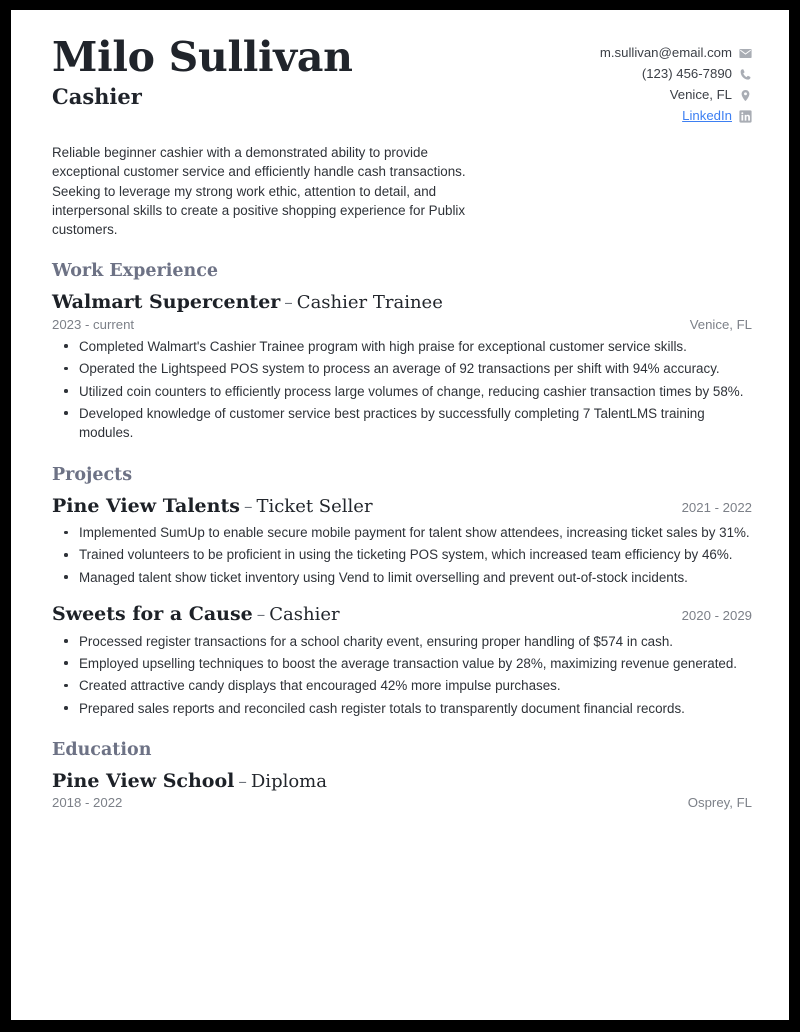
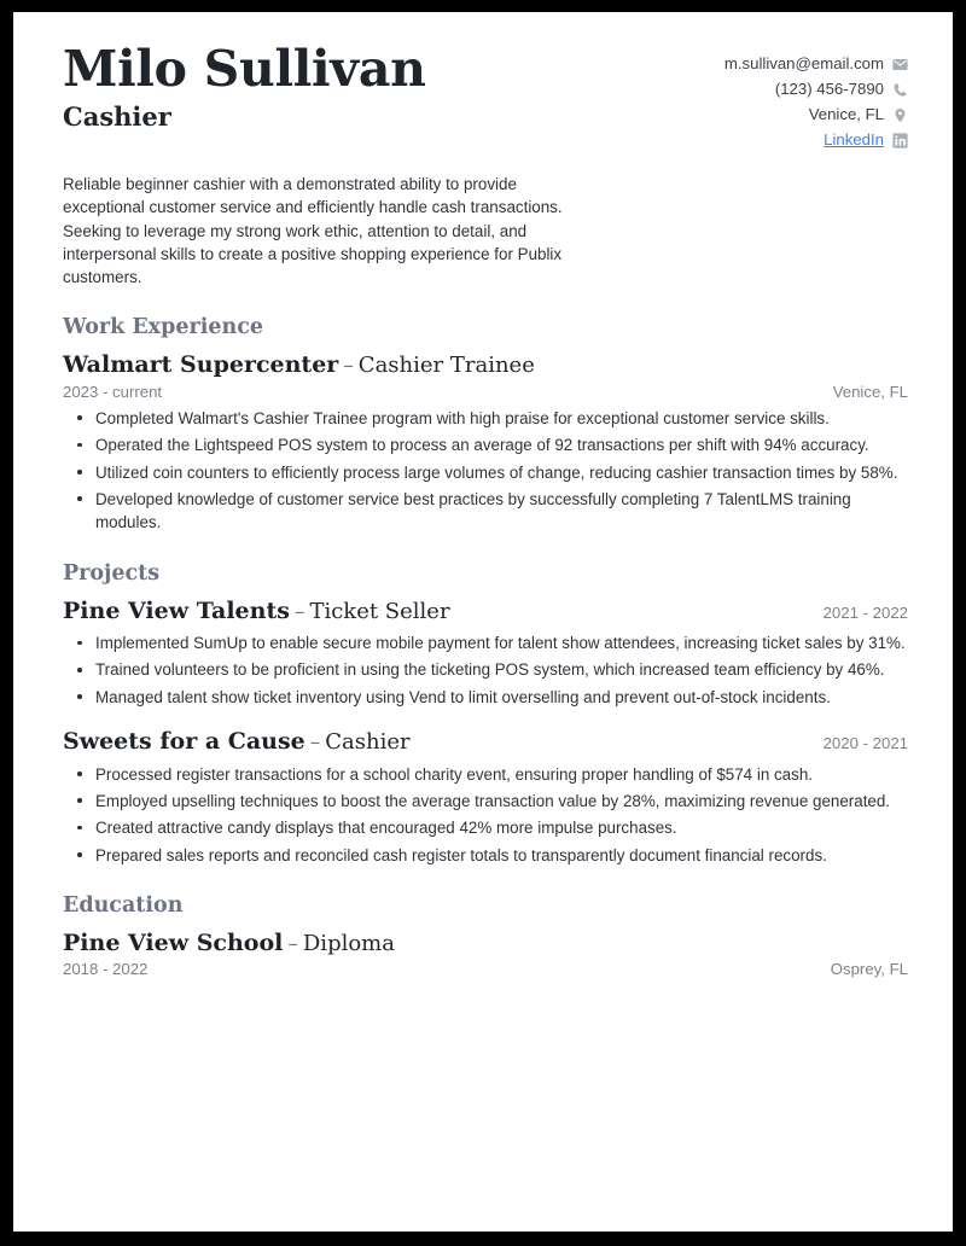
  Milo Sullivan
  Cashier
  m.sullivan@email.com
  (123) 456-7890
  Venice, FL
  LinkedIn
  Reliable beginner cashier with a demonstrated ability to provide exceptional customer service and efficiently handle cash transactions. Seeking to leverage my strong work ethic, attention to detail, and interpersonal skills to create a positive shopping experience for Publix customers.
  Work Experience
  Walmart Supercenter – Cashier Trainee
  2023 - current
  Venice, FL
  Completed Walmart's Cashier Trainee program with high praise for exceptional customer service skills.
  Operated the Lightspeed POS system to process an average of 92 transactions per shift with 94% accuracy.
  Utilized coin counters to efficiently process large volumes of change, reducing cashier transaction times by 58%.
  Developed knowledge of customer service best practices by successfully completing 7 TalentLMS training modules.
  Projects
  Pine View Talents – Ticket Seller
  2021 - 2022
  Implemented SumUp to enable secure mobile payment for talent show attendees, increasing ticket sales by 31%.
  Trained volunteers to be proficient in using the ticketing POS system, which increased team efficiency by 46%.
  Managed talent show ticket inventory using Vend to limit overselling and prevent out-of-stock incidents.
  Sweets for a Cause – Cashier
- 2020 - 2029
+ 2020 - 2021
  Processed register transactions for a school charity event, ensuring proper handling of $574 in cash.
  Employed upselling techniques to boost the average transaction value by 28%, maximizing revenue generated.
  Created attractive candy displays that encouraged 42% more impulse purchases.
  Prepared sales reports and reconciled cash register totals to transparently document financial records.
  Education
  Pine View School – Diploma
  2018 - 2022
  Osprey, FL
